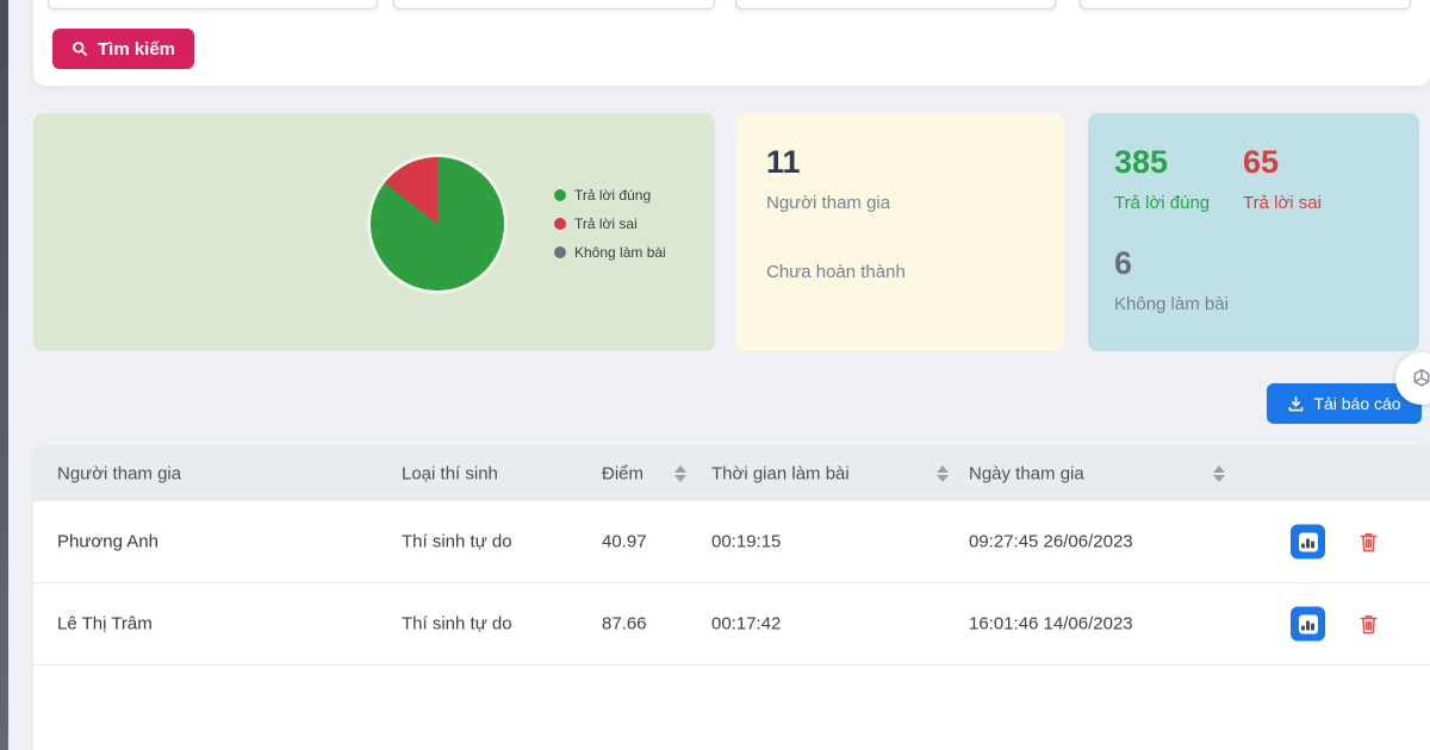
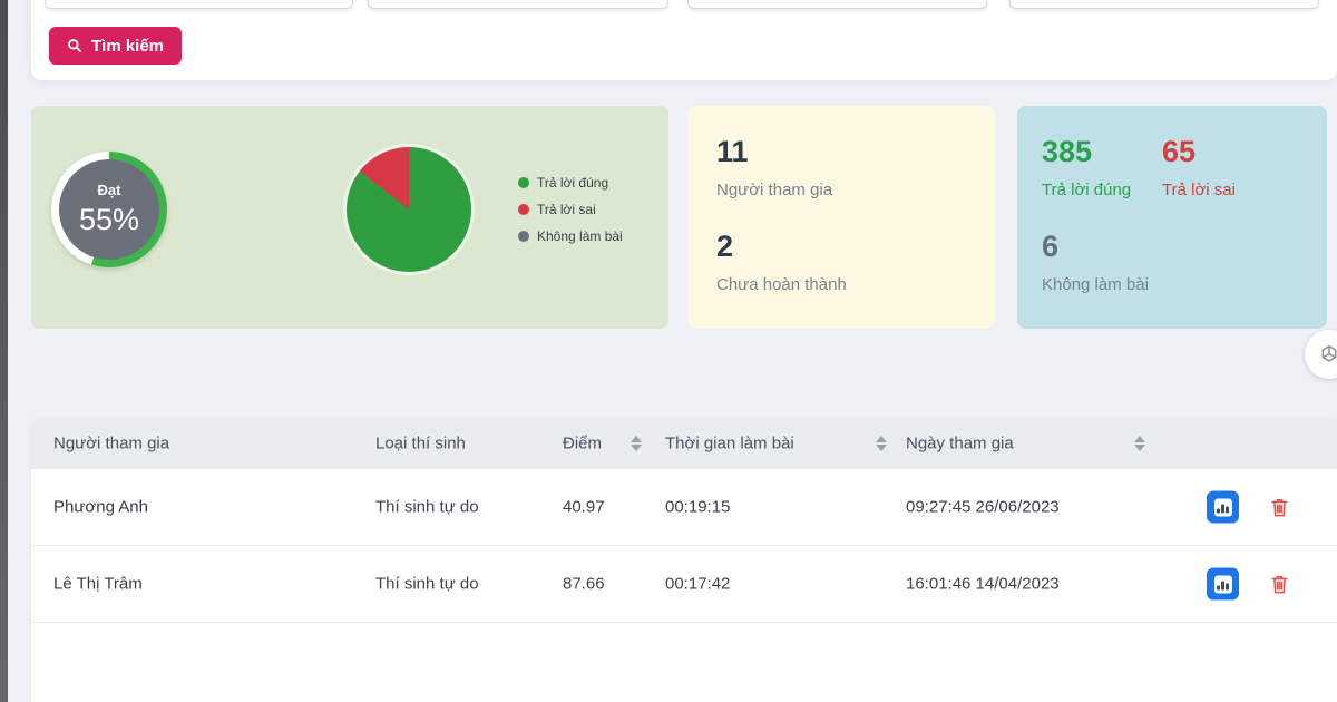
  Tìm kiếm
+ Đạt
+ 55%
  Trả lời đúng
  Trả lời sai
  Không làm bài
  11
  Người tham gia
+ 2
  Chưa hoàn thành
  385
  Trả lời đúng
  65
  Trả lời sai
  6
  Không làm bài
- Tải báo cáo
  Người tham gia
  Loại thí sinh
  Điểm
  Thời gian làm bài
  Ngày tham gia
  Phương Anh
  Thí sinh tự do
  40.97
  00:19:15
  09:27:45 26/06/2023
  Lê Thị Trâm
  Thí sinh tự do
  87.66
  00:17:42
- 16:01:46 14/06/2023
+ 16:01:46 14/04/2023
